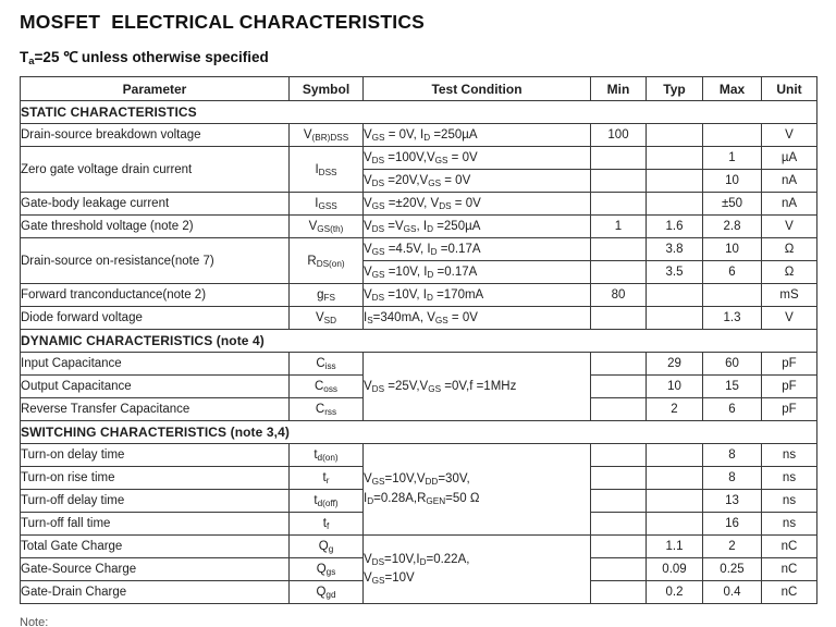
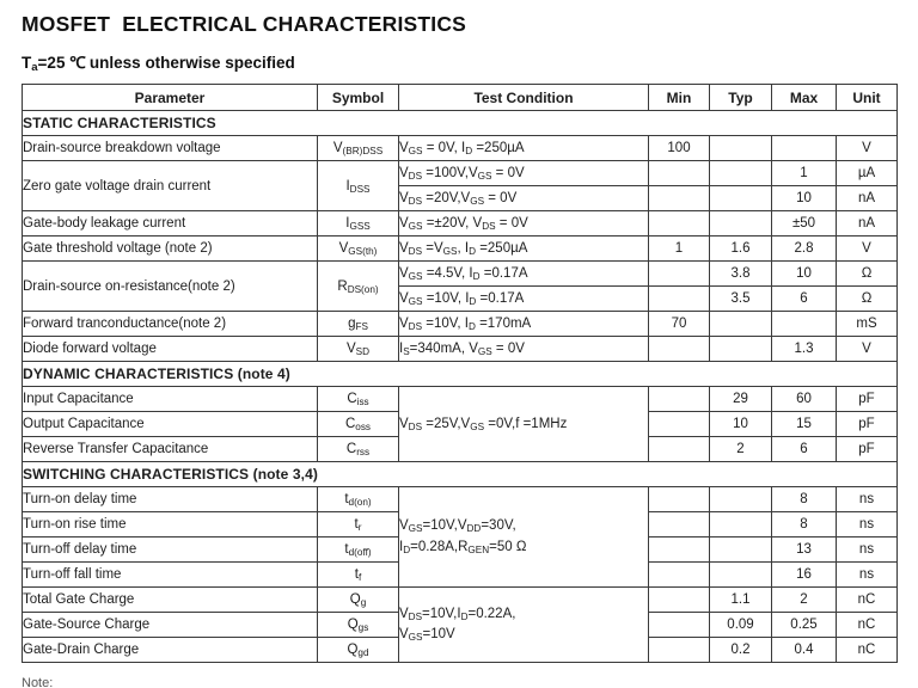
  MOSFET ELECTRICAL CHARACTERISTICS
  Ta=25 ℃ unless otherwise specified
  Parameter	Symbol	Test Condition	Min	Typ	Max	Unit
  STATIC CHARACTERISTICS
  Drain-source breakdown voltage	V(BR)DSS	VGS = 0V, ID =250µA	100			V
  Zero gate voltage drain current	IDSS	VDS =100V,VGS = 0V			1	µA
  VDS =20V,VGS = 0V			10	nA
  Gate-body leakage current	IGSS	VGS =±20V, VDS = 0V			±50	nA
  Gate threshold voltage (note 2)	VGS(th)	VDS =VGS, ID =250µA	1	1.6	2.8	V
- Drain-source on-resistance(note 7)	RDS(on)	VGS =4.5V, ID =0.17A		3.8	10	Ω
+ Drain-source on-resistance(note 2)	RDS(on)	VGS =4.5V, ID =0.17A		3.8	10	Ω
  VGS =10V, ID =0.17A		3.5	6	Ω
- Forward tranconductance(note 2)	gFS	VDS =10V, ID =170mA	80			mS
+ Forward tranconductance(note 2)	gFS	VDS =10V, ID =170mA	70			mS
  Diode forward voltage	VSD	IS=340mA, VGS = 0V			1.3	V
  DYNAMIC CHARACTERISTICS (note 4)
  Input Capacitance	Ciss	VDS =25V,VGS =0V,f =1MHz		29	60	pF
  Output Capacitance	Coss		10	15	pF
  Reverse Transfer Capacitance	Crss		2	6	pF
  SWITCHING CHARACTERISTICS (note 3,4)
  Turn-on delay time	td(on)	VGS=10V,VDD=30V, ID=0.28A,RGEN=50 Ω			8	ns
  Turn-on rise time	tr			8	ns
  Turn-off delay time	td(off)			13	ns
  Turn-off fall time	tf			16	ns
  Total Gate Charge	Qg	VDS=10V,ID=0.22A, VGS=10V		1.1	2	nC
  Gate-Source Charge	Qgs		0.09	0.25	nC
  Gate-Drain Charge	Qgd		0.2	0.4	nC
  Note:
